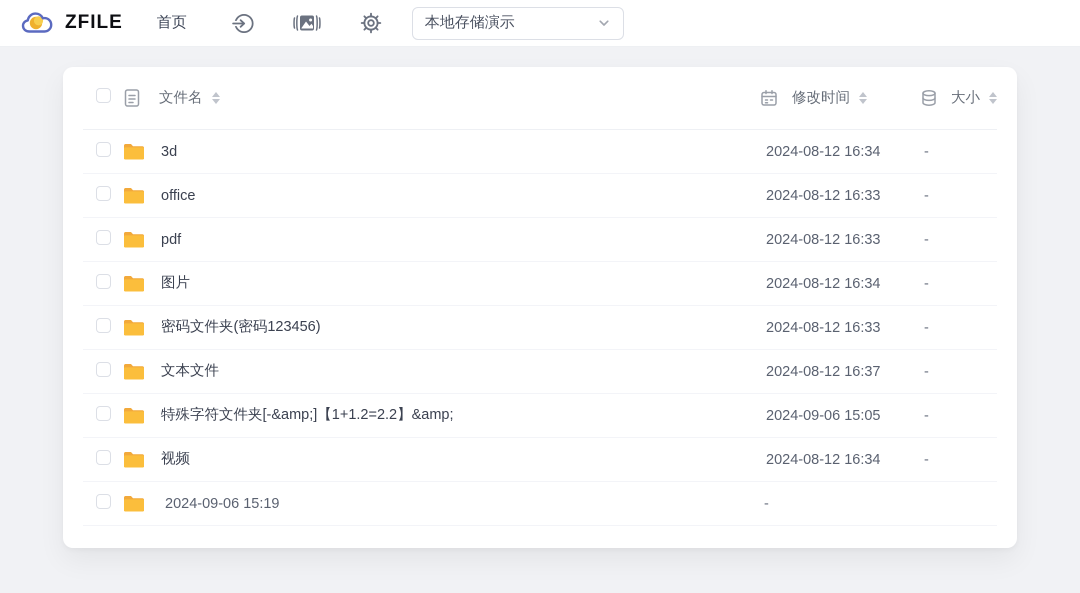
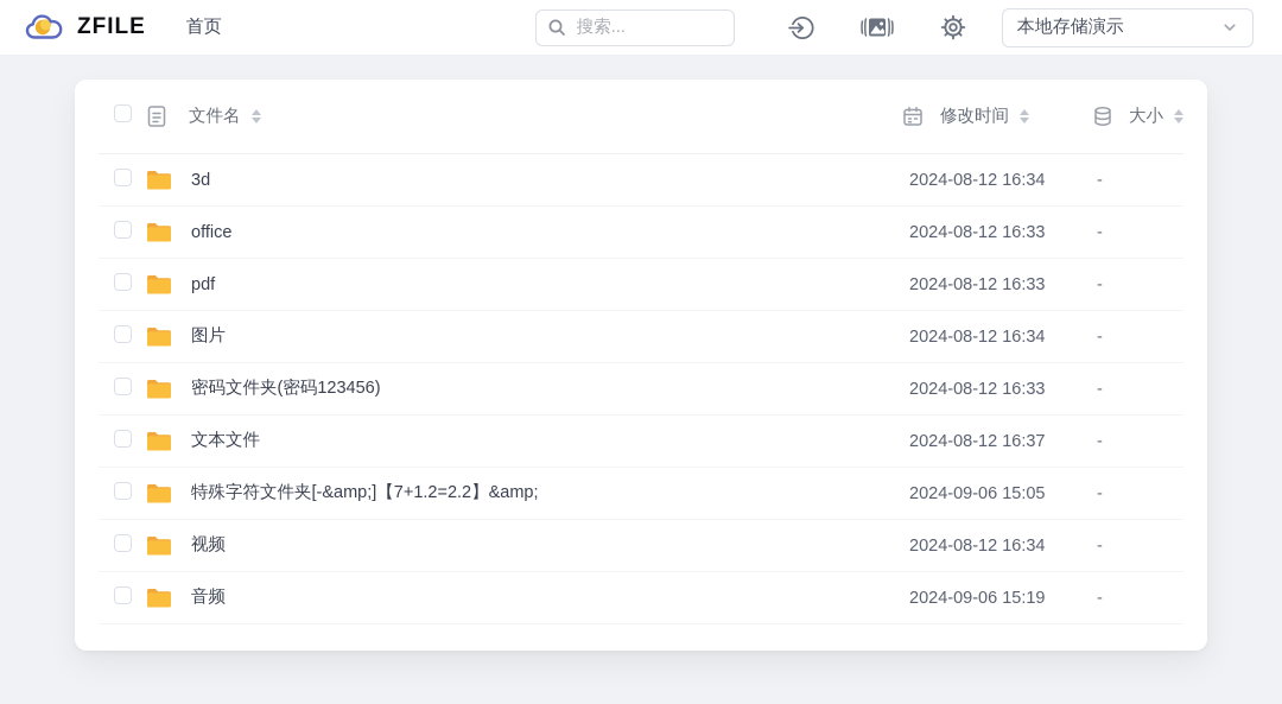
  ZFILE
  首页
+ 搜索...
  本地存储演示
  文件名
  修改时间
  大小
  3d
  2024-08-12 16:34
  -
  office
  2024-08-12 16:33
  -
  pdf
  2024-08-12 16:33
  -
  图片
  2024-08-12 16:34
  -
  密码文件夹(密码123456)
  2024-08-12 16:33
  -
  文本文件
  2024-08-12 16:37
  -
- 特殊字符文件夹[-&amp;]【1+1.2=2.2】&amp;
+ 特殊字符文件夹[-&amp;]【7+1.2=2.2】&amp;
  2024-09-06 15:05
  -
  视频
  2024-08-12 16:34
  -
+ 音频
  2024-09-06 15:19
  -
